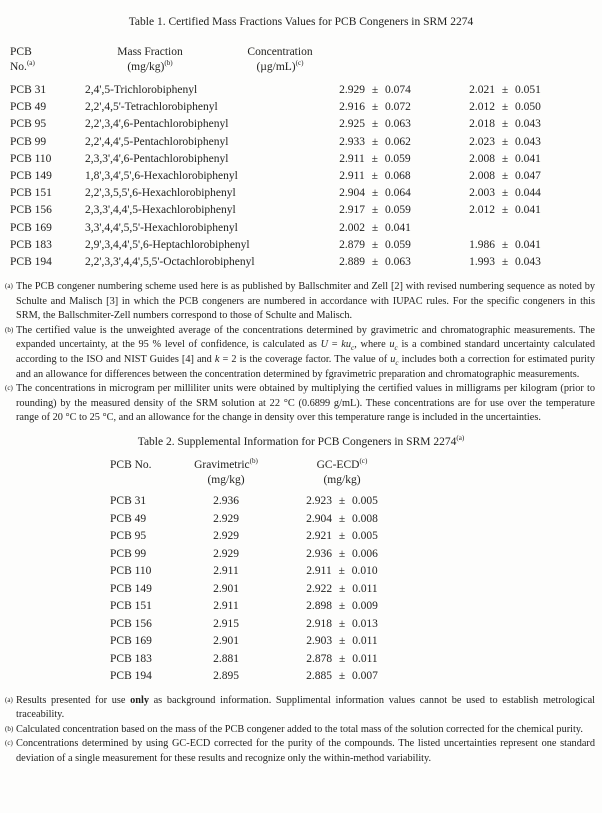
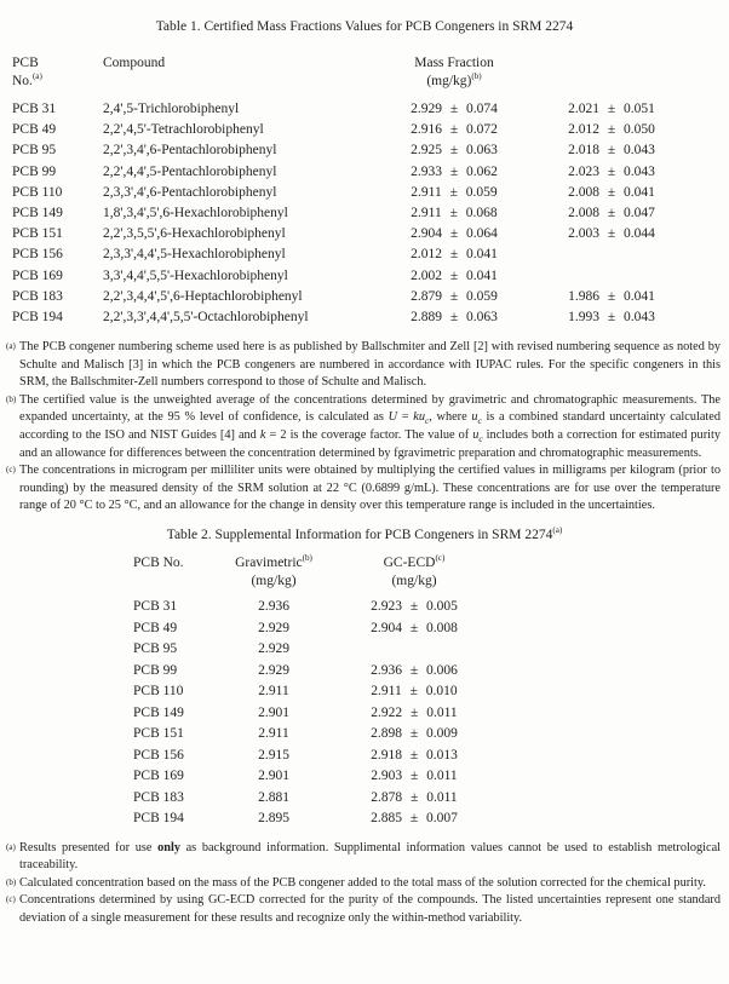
  Table 1. Certified Mass Fractions Values for PCB Congeners in SRM 2274
  PCB
  No.(a)
+ Compound
  Mass Fraction
  (mg/kg)(b)
- Concentration
- (µg/mL)(c)
  PCB 31
  2,4',5-Trichlorobiphenyl
  2.929 ± 0.074
  2.021 ± 0.051
  PCB 49
  2,2',4,5'-Tetrachlorobiphenyl
  2.916 ± 0.072
  2.012 ± 0.050
  PCB 95
  2,2',3,4',6-Pentachlorobiphenyl
  2.925 ± 0.063
  2.018 ± 0.043
  PCB 99
  2,2',4,4',5-Pentachlorobiphenyl
  2.933 ± 0.062
  2.023 ± 0.043
  PCB 110
  2,3,3',4',6-Pentachlorobiphenyl
  2.911 ± 0.059
  2.008 ± 0.041
  PCB 149
  1,8',3,4',5',6-Hexachlorobiphenyl
  2.911 ± 0.068
  2.008 ± 0.047
  PCB 151
  2,2',3,5,5',6-Hexachlorobiphenyl
  2.904 ± 0.064
  2.003 ± 0.044
  PCB 156
  2,3,3',4,4',5-Hexachlorobiphenyl
- 2.917 ± 0.059
  2.012 ± 0.041
  PCB 169
  3,3',4,4',5,5'-Hexachlorobiphenyl
  2.002 ± 0.041
  PCB 183
- 2,9',3,4,4',5',6-Heptachlorobiphenyl
+ 2,2',3,4,4',5',6-Heptachlorobiphenyl
  2.879 ± 0.059
  1.986 ± 0.041
  PCB 194
  2,2',3,3',4,4',5,5'-Octachlorobiphenyl
  2.889 ± 0.063
  1.993 ± 0.043
  (a)
  The PCB congener numbering scheme used here is as published by Ballschmiter and Zell [2] with revised numbering sequence as noted by Schulte and Malisch [3] in which the PCB congeners are numbered in accordance with IUPAC rules. For the specific congeners in this SRM, the Ballschmiter-Zell numbers correspond to those of Schulte and Malisch.
  (b)
  The certified value is the unweighted average of the concentrations determined by gravimetric and chromatographic measurements. The expanded uncertainty, at the 95 % level of confidence, is calculated as U = kuc, where uc is a combined standard uncertainty calculated according to the ISO and NIST Guides [4] and k = 2 is the coverage factor. The value of uc includes both a correction for estimated purity and an allowance for differences between the concentration determined by fgravimetric preparation and chromatographic measurements.
  (c)
  The concentrations in microgram per milliliter units were obtained by multiplying the certified values in milligrams per kilogram (prior to rounding) by the measured density of the SRM solution at 22 °C (0.6899 g/mL). These concentrations are for use over the temperature range of 20 °C to 25 °C, and an allowance for the change in density over this temperature range is included in the uncertainties.
  Table 2. Supplemental Information for PCB Congeners in SRM 2274(a)
  PCB No.
  Gravimetric(b)
  (mg/kg)
  GC-ECD(c)
  (mg/kg)
  PCB 31
  2.936
  2.923 ± 0.005
  PCB 49
  2.929
  2.904 ± 0.008
  PCB 95
  2.929
- 2.921 ± 0.005
  PCB 99
  2.929
  2.936 ± 0.006
  PCB 110
  2.911
  2.911 ± 0.010
  PCB 149
  2.901
  2.922 ± 0.011
  PCB 151
  2.911
  2.898 ± 0.009
  PCB 156
  2.915
  2.918 ± 0.013
  PCB 169
  2.901
  2.903 ± 0.011
  PCB 183
  2.881
  2.878 ± 0.011
  PCB 194
  2.895
  2.885 ± 0.007
  (a)
  Results presented for use only as background information. Supplimental information values cannot be used to establish metrological traceability.
  (b)
  Calculated concentration based on the mass of the PCB congener added to the total mass of the solution corrected for the chemical purity.
  (c)
  Concentrations determined by using GC-ECD corrected for the purity of the compounds. The listed uncertainties represent one standard deviation of a single measurement for these results and recognize only the within-method variability.
